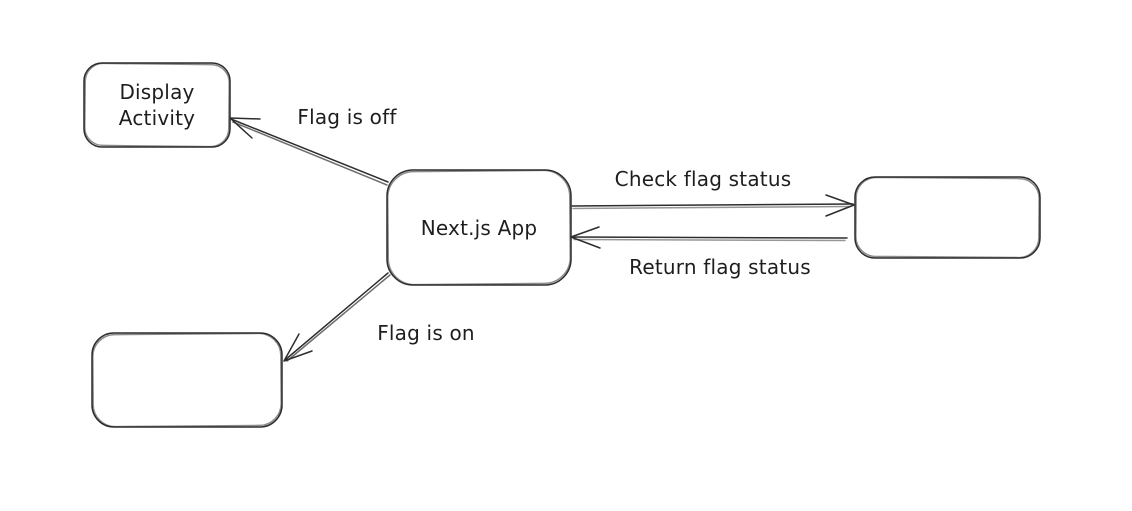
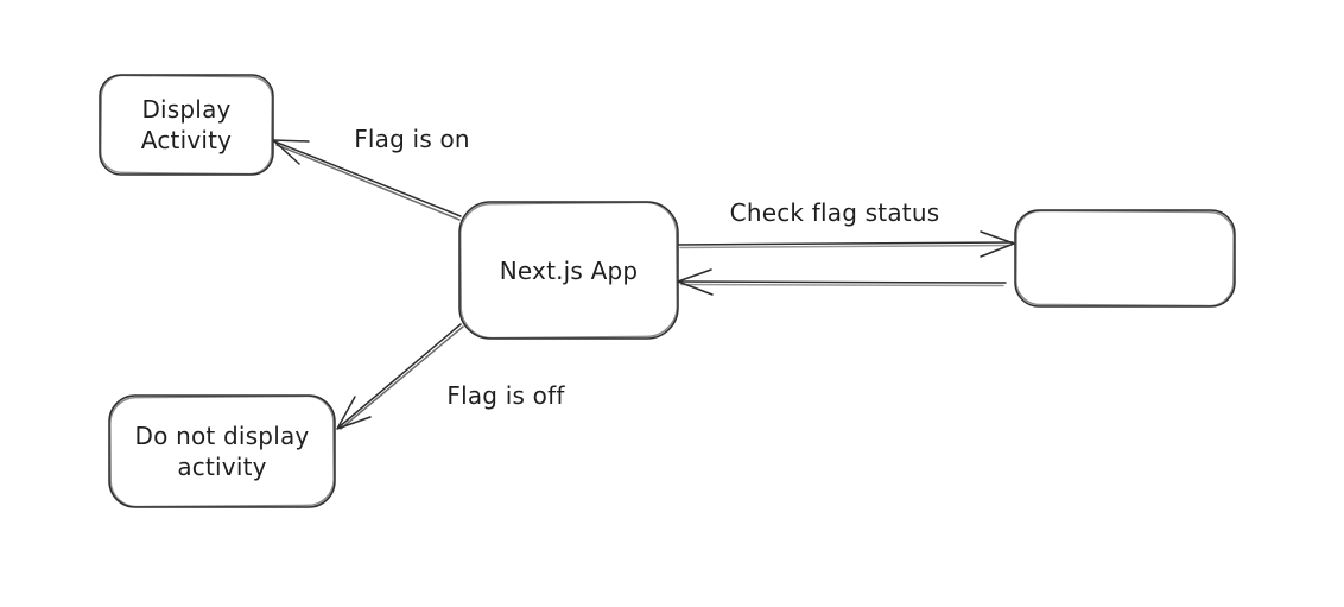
  Display
  Activity
  Next.js App
+ Do not display
+ activity
- Flag is off
+ Flag is on
  Check flag status
- Return flag status
- Flag is on
+ Flag is off
